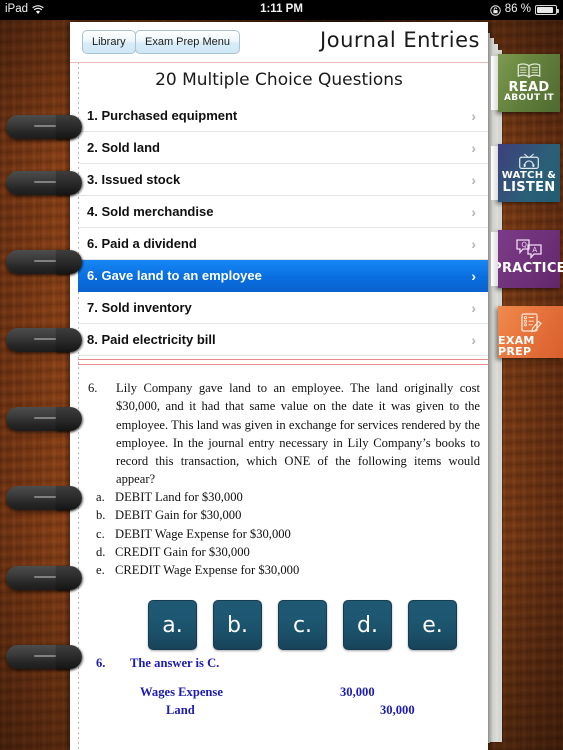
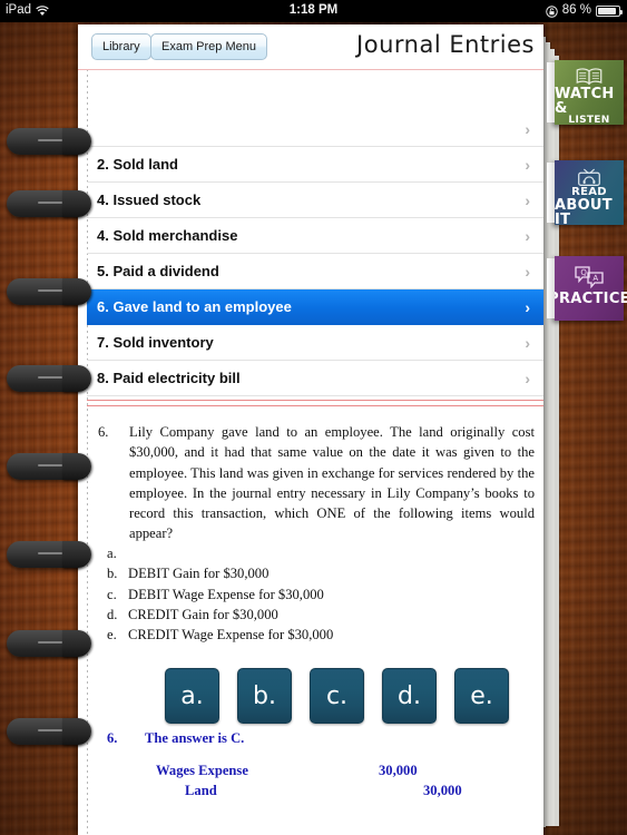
  iPad
- 1:11 PM
+ 1:18 PM
  86 %
  Library
  Exam Prep Menu
  Journal Entries
- 20 Multiple Choice Questions
- 1. Purchased equipment
  ›
  2. Sold land
  ›
- 3. Issued stock
+ 4. Issued stock
  ›
  4. Sold merchandise
  ›
- 6. Paid a dividend
+ 5. Paid a dividend
  ›
  6. Gave land to an employee
  ›
  7. Sold inventory
  ›
  8. Paid electricity bill
  ›
  6.
  Lily Company gave land to an employee. The land originally cost $30,000, and it had that same value on the date it was given to the employee. This land was given in exchange for services rendered by the employee. In the journal entry necessary in Lily Company’s books to record this transaction, which ONE of the following items would appear?
  a.
- DEBIT Land for $30,000
  b.
  DEBIT Gain for $30,000
  c.
  DEBIT Wage Expense for $30,000
  d.
  CREDIT Gain for $30,000
  e.
  CREDIT Wage Expense for $30,000
  a.
  b.
  c.
  d.
  e.
  6.
  The answer is C.
  Wages Expense
  30,000
  Land
  30,000
- READ
+ WATCH &
- ABOUT IT
+ LISTEN
- WATCH &
+ READ
- LISTEN
+ ABOUT IT
  Q
  A
  RACTICE
- EXAM PREP
